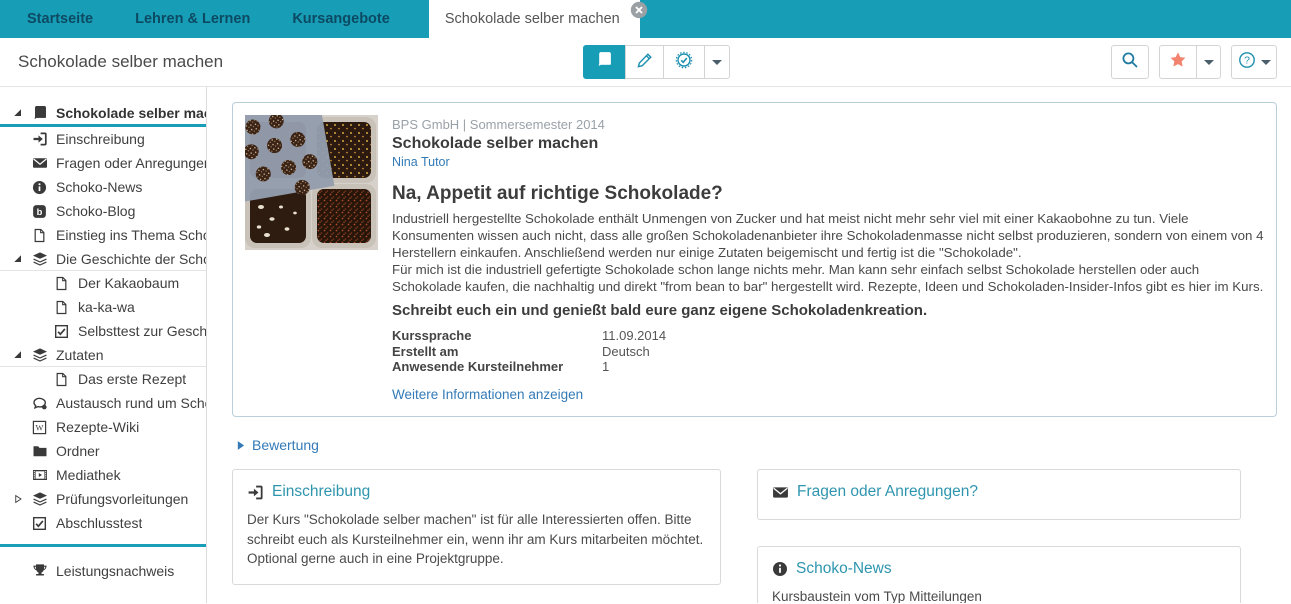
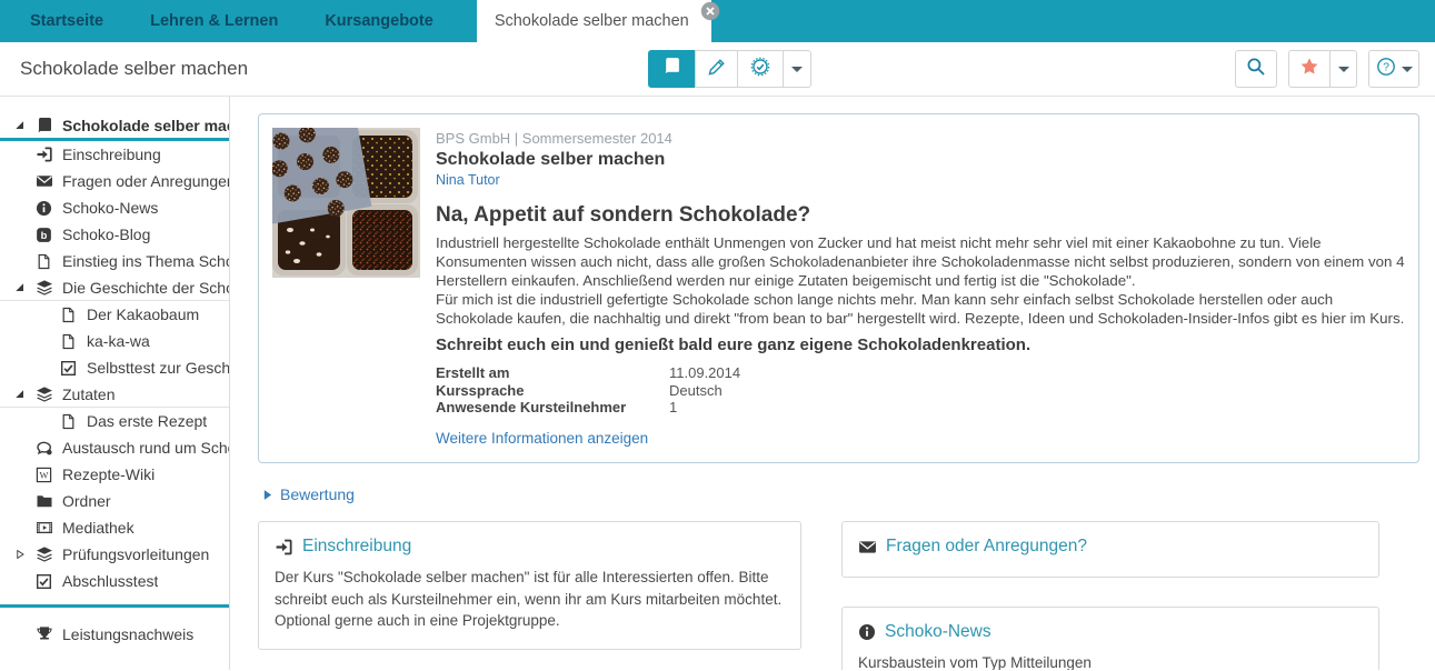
  Startseite
  Lehren & Lernen
  Kursangebote
  Schokolade selber machen
  Schokolade selber machen
  ?
  Schokolade selber ma
  Einschreibung
  Fragen oder Anregunge
  Schoko-News
  b
  Schoko-Blog
  Einstieg ins Thema Sch
  Die Geschichte der Sch
  Der Kakaobaum
  ka-ka-wa
  Selbsttest zur Gesch
  Zutaten
  Das erste Rezept
  Austausch rund um Sch
  W
  Rezepte-Wiki
  Ordner
  Mediathek
  Prüfungsvorleitungen
  Abschlusstest
  Leistungsnachweis
  BPS GmbH | Sommersemester 2014
  Schokolade selber machen
  Nina Tutor
- Na, Appetit auf richtige Schokolade?
+ Na, Appetit auf sondern Schokolade?
  Industriell hergestellte Schokolade enthält Unmengen von Zucker und hat meist nicht mehr sehr viel mit einer Kakaobohne zu tun. Viele Konsumenten wissen auch nicht, dass alle großen Schokoladenanbieter ihre Schokoladenmasse nicht selbst produzieren, sondern von einem von 4 Herstellern einkaufen. Anschließend werden nur einige Zutaten beigemischt und fertig ist die "Schokolade".
  Für mich ist die industriell gefertigte Schokolade schon lange nichts mehr. Man kann sehr einfach selbst Schokolade herstellen oder auch Schokolade kaufen, die nachhaltig und direkt "from bean to bar" hergestellt wird. Rezepte, Ideen und Schokoladen-Insider-Infos gibt es hier im Kurs.
  Schreibt euch ein und genießt bald eure ganz eigene Schokoladenkreation.
- Kurssprache
+ Erstellt am
  11.09.2014
- Erstellt am
+ Kurssprache
  Deutsch
  Anwesende Kursteilnehmer
  1
  Weitere Informationen anzeigen
  Bewertung
  Einschreibung
  Der Kurs "Schokolade selber machen" ist für alle Interessierten offen. Bitte schreibt euch als Kursteilnehmer ein, wenn ihr am Kurs mitarbeiten möchtet. Optional gerne auch in eine Projektgruppe.
  Fragen oder Anregungen?
  Schoko-News
  Kursbaustein vom Typ Mitteilungen
